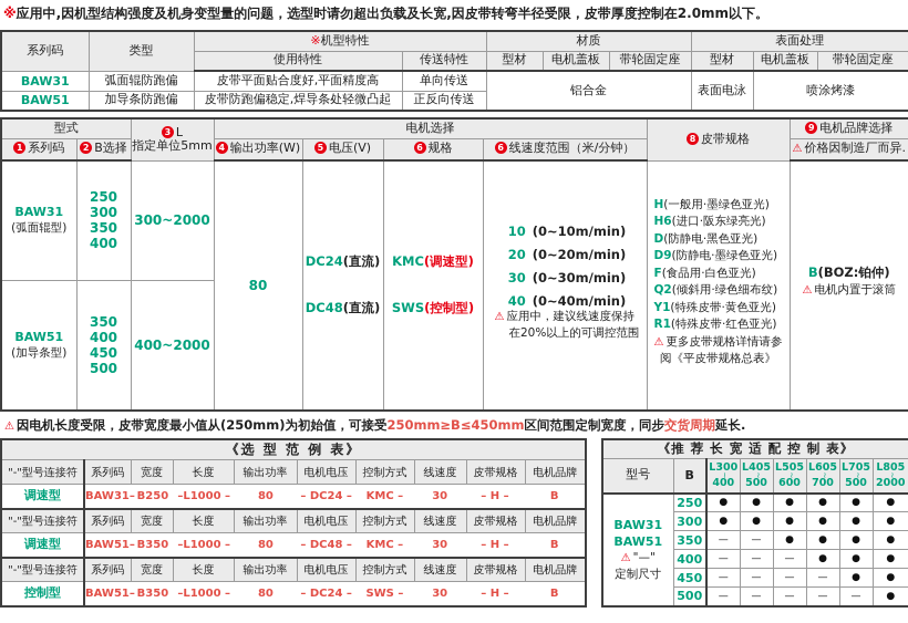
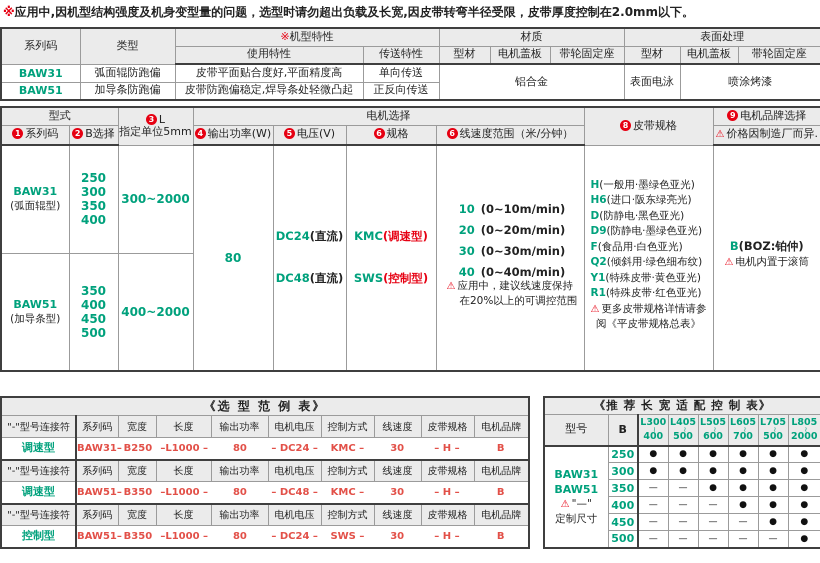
  ※应用中,因机型结构强度及机身变型量的问题，选型时请勿超出负载及长宽,因皮带转弯半径受限，皮带厚度控制在2.0mm以下。
  系列码	类型	※机型特性	材质	表面处理
  使用特性	传送特性	型材	电机盖板	带轮固定座	型材	电机盖板	带轮固定座
  BAW31	弧面辊防跑偏	皮带平面贴合度好,平面精度高	单向传送	铝合金	表面电泳	喷涂烤漆
  BAW51	加导条防跑偏	皮带防跑偏稳定,焊导条处轻微凸起	正反向传送
  型式	3 L 指定单位5mm	电机选择	8 皮带规格	9 电机品牌选择
  1 系列码	2 B选择	4 输出功率(W)	5 电压(V)	6 规格	6 线速度范围（米/分钟）	⚠ 价格因制造厂而异.
  BAW31 (弧面辊型)	250 300 350 400	300~2000	80	DC24(直流) DC48(直流)	KMC(调速型) SWS(控制型)	10 (0~10m/min) 20 (0~20m/min) 30 (0~30m/min) 40 (0~40m/min) ⚠ 应用中，建议线速度保持在20%以上的可调控范围	H(一般用·墨绿色亚光) H6(进口·阪东绿亮光) D(防静电·黑色亚光) D9(防静电·墨绿色亚光) F(食品用·白色亚光) Q2(倾斜用·绿色细布纹) Y1(特殊皮带·黄色亚光) R1(特殊皮带·红色亚光) ⚠ 更多皮带规格详情请参阅《平皮带规格总表》	B(BOZ:铂仲) ⚠ 电机内置于滚筒
  BAW51 (加导条型)	350 400 450 500	400~2000
- ⚠ 因电机长度受限，皮带宽度最小值从(250mm)为初始值，可接受250mm≥B≤450mm区间范围定制宽度，同步交货周期延长.
  《选 型 范 例 表》
  "-"型号连接符	系列码	宽度	长度	输出功率	电机电压	控制方式	线速度	皮带规格	电机品牌
  调速型	BAW31 B250 –L1000 – 80 – DC24 – KMC – 30 – H – B
  "-"型号连接符	系列码	宽度	长度	输出功率	电机电压	控制方式	线速度	皮带规格	电机品牌
  调速型	BAW51 B350 –L1000 – 80 – DC48 – KMC – 30 – H – B
  "-"型号连接符	系列码	宽度	长度	输出功率	电机电压	控制方式	线速度	皮带规格	电机品牌
  控制型	BAW51 B350 –L1000 – 80 – DC24 – SWS – 30 – H – B
  《推 荐 长 宽 适 配 控 制 表》
  型号	B	L300400	L405500	L505600	L605700	L705500	L8052000
  BAW31 BAW51 ⚠ "—" 定制尺寸	250	●	●	●	●	●	●
  300	●	●	●	●	●	●
  350	—	—	●	●	●	●
  400	—	—	—	●	●	●
  450	—	—	—	—	●	●
  500	—	—	—	—	—	●
